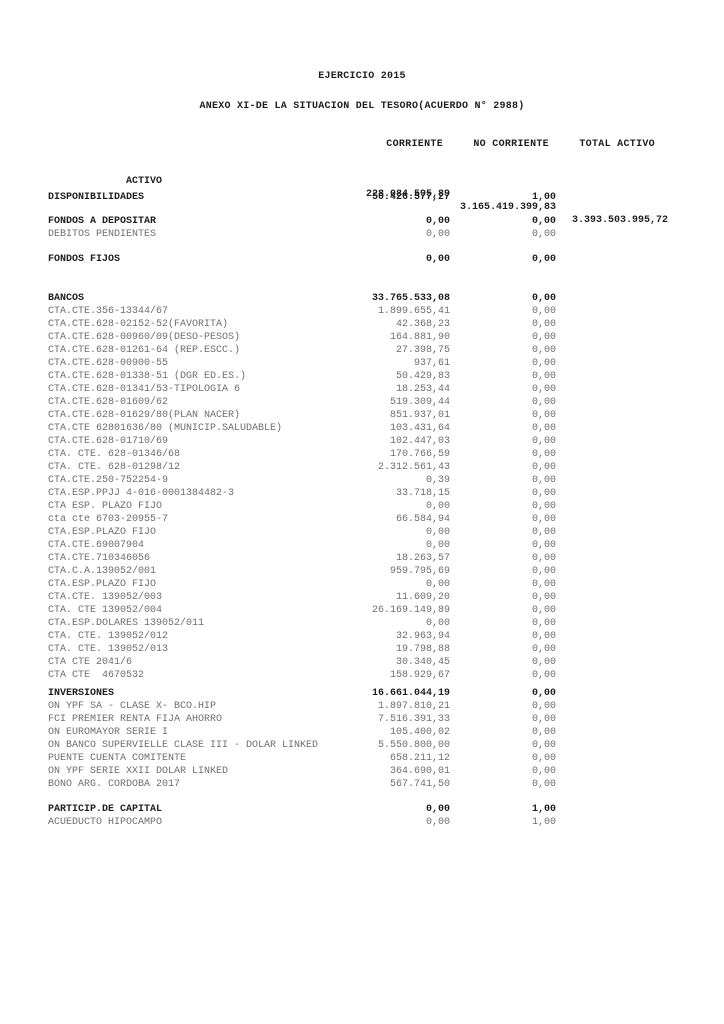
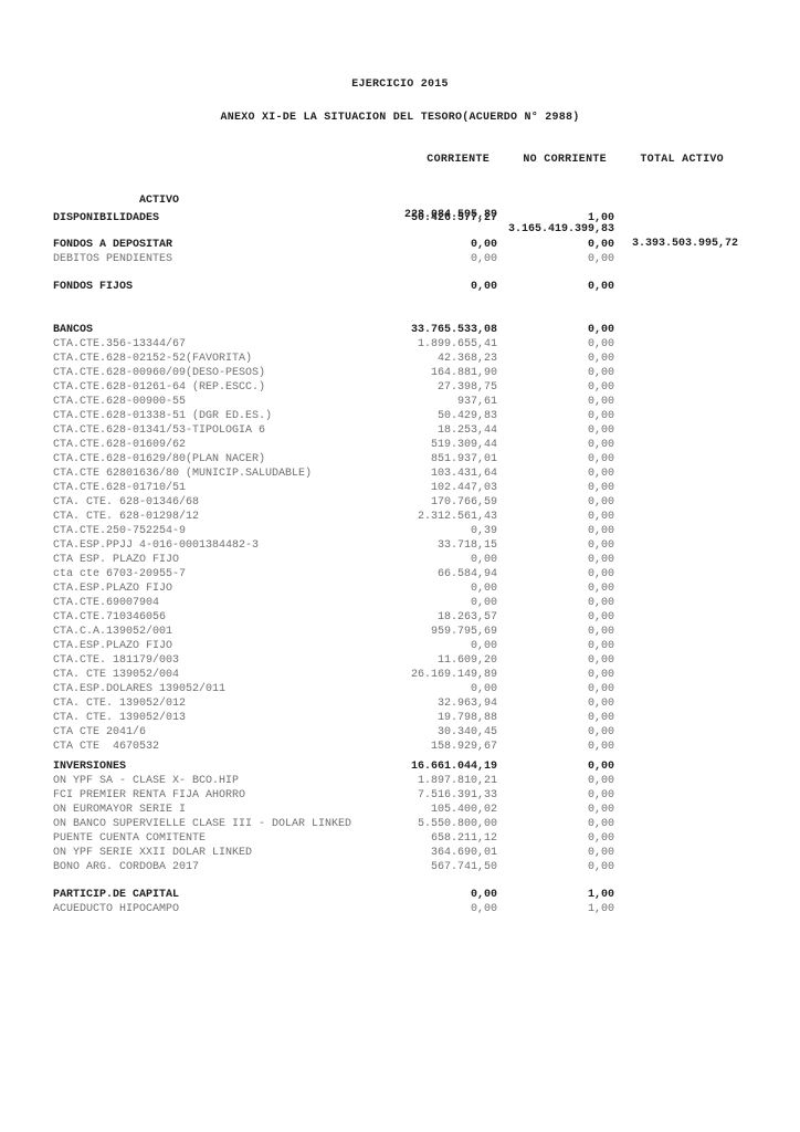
  EJERCICIO 2015
  ANEXO XI-DE LA SITUACION DEL TESORO(ACUERDO N° 2988)
  CORRIENTE
  NO CORRIENTE
  TOTAL ACTIVO
  ACTIVO
  228.084.595,89
  3.165.419.399,83
  3.393.503.995,72
  DISPONIBILIDADES
  50.426.577,27
  1,00
  FONDOS A DEPOSITAR
  0,00
  0,00
  DEBITOS PENDIENTES
  0,00
  0,00
  FONDOS FIJOS
  0,00
  0,00
  BANCOS
  33.765.533,08
  0,00
  CTA.CTE.356-13344/67
  1.899.655,41
  0,00
  CTA.CTE.628-02152-52(FAVORITA)
  42.368,23
  0,00
  CTA.CTE.628-00960/09(DESO-PESOS)
  164.881,90
  0,00
  CTA.CTE.628-01261-64 (REP.ESCC.)
  27.398,75
  0,00
  CTA.CTE.628-00900-55
  937,61
  0,00
  CTA.CTE.628-01338-51 (DGR ED.ES.)
  50.429,83
  0,00
  CTA.CTE.628-01341/53-TIPOLOGIA 6
  18.253,44
  0,00
  CTA.CTE.628-01609/62
  519.309,44
  0,00
  CTA.CTE.628-01629/80(PLAN NACER)
  851.937,01
  0,00
  CTA.CTE 62801636/80 (MUNICIP.SALUDABLE)
  103.431,64
  0,00
- CTA.CTE.628-01710/69
+ CTA.CTE.628-01710/51
  102.447,03
  0,00
  CTA. CTE. 628-01346/68
  170.766,59
  0,00
  CTA. CTE. 628-01298/12
  2.312.561,43
  0,00
  CTA.CTE.250-752254-9
  0,39
  0,00
  CTA.ESP.PPJJ 4-016-0001384482-3
  33.718,15
  0,00
  CTA ESP. PLAZO FIJO
  0,00
  0,00
  cta cte 6703-20955-7
  66.584,94
  0,00
  CTA.ESP.PLAZO FIJO
  0,00
  0,00
  CTA.CTE.69007904
  0,00
  0,00
  CTA.CTE.710346056
  18.263,57
  0,00
  CTA.C.A.139052/001
  959.795,69
  0,00
  CTA.ESP.PLAZO FIJO
  0,00
  0,00
- CTA.CTE. 139052/003
+ CTA.CTE. 181179/003
  11.609,20
  0,00
  CTA. CTE 139052/004
  26.169.149,89
  0,00
  CTA.ESP.DOLARES 139052/011
  0,00
  0,00
  CTA. CTE. 139052/012
  32.963,94
  0,00
  CTA. CTE. 139052/013
  19.798,88
  0,00
  CTA CTE 2041/6
  30.340,45
  0,00
  CTA CTE 4670532
  158.929,67
  0,00
  INVERSIONES
  16.661.044,19
  0,00
  ON YPF SA - CLASE X- BCO.HIP
  1.897.810,21
  0,00
  FCI PREMIER RENTA FIJA AHORRO
  7.516.391,33
  0,00
  ON EUROMAYOR SERIE I
  105.400,02
  0,00
  ON BANCO SUPERVIELLE CLASE III - DOLAR LINKED
  5.550.800,00
  0,00
  PUENTE CUENTA COMITENTE
  658.211,12
  0,00
  ON YPF SERIE XXII DOLAR LINKED
  364.690,01
  0,00
  BONO ARG. CORDOBA 2017
  567.741,50
  0,00
  PARTICIP.DE CAPITAL
  0,00
  1,00
  ACUEDUCTO HIPOCAMPO
  0,00
  1,00
